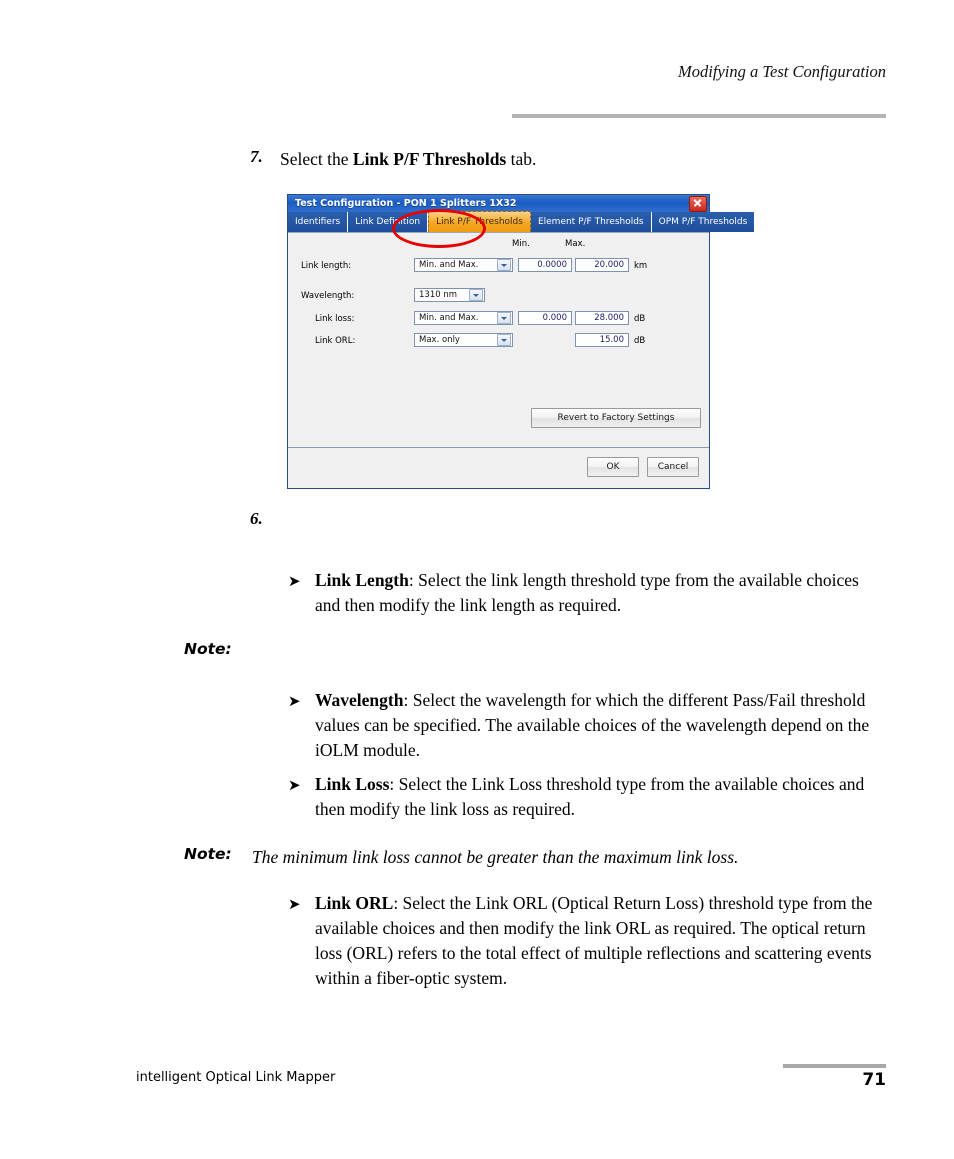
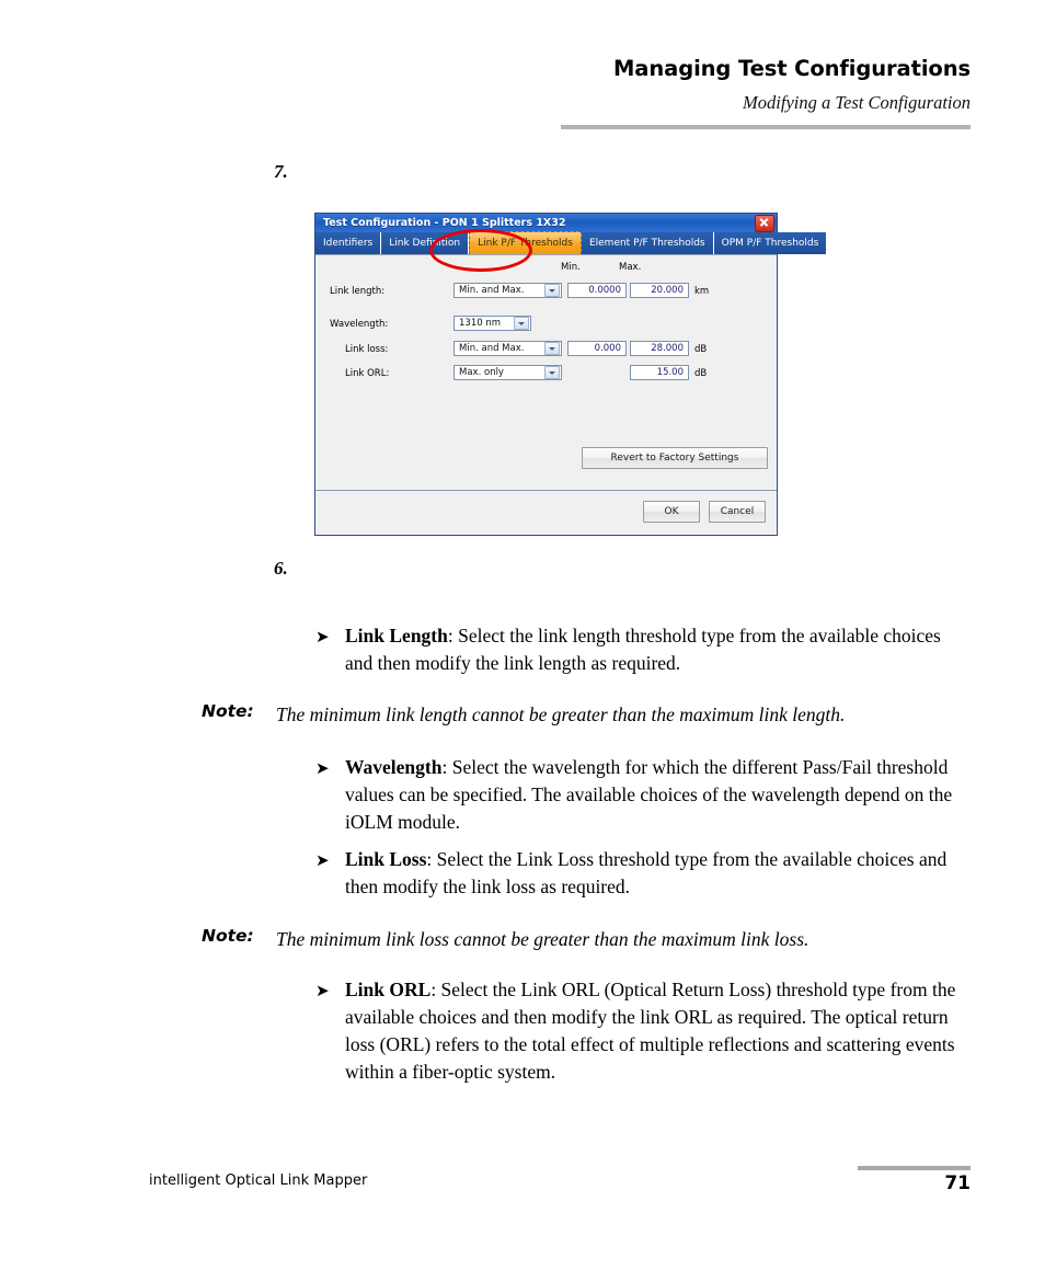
+ Managing Test Configurations
  Modifying a Test Configuration
  7.
- Select the Link P/F Thresholds tab.
  Test Configuration - PON 1 Splitters 1X32
  Identifiers
  Link Definition
  Link P/F Thresholds
  Element P/F Thresholds
  OPM P/F Thresholds
  Min.
  Max.
  Link length:
  Min. and Max.
  0.0000
  20.000
  km
  Wavelength:
  1310 nm
  Link loss:
  Min. and Max.
  0.000
  28.000
  dB
  Link ORL:
  Max. only
  15.00
  dB
  Revert to Factory Settings
  OK
  Cancel
  6.
  ➤
  Link Length: Select the link length threshold type from the available choices and then modify the link length as required.
  Note:
+ The minimum link length cannot be greater than the maximum link length.
  ➤
  Wavelength: Select the wavelength for which the different Pass/Fail threshold values can be specified. The available choices of the wavelength depend on the iOLM module.
  ➤
  Link Loss: Select the Link Loss threshold type from the available choices and then modify the link loss as required.
  Note:
  The minimum link loss cannot be greater than the maximum link loss.
  ➤
  Link ORL: Select the Link ORL (Optical Return Loss) threshold type from the available choices and then modify the link ORL as required. The optical return loss (ORL) refers to the total effect of multiple reflections and scattering events within a fiber-optic system.
  intelligent Optical Link Mapper
  71
